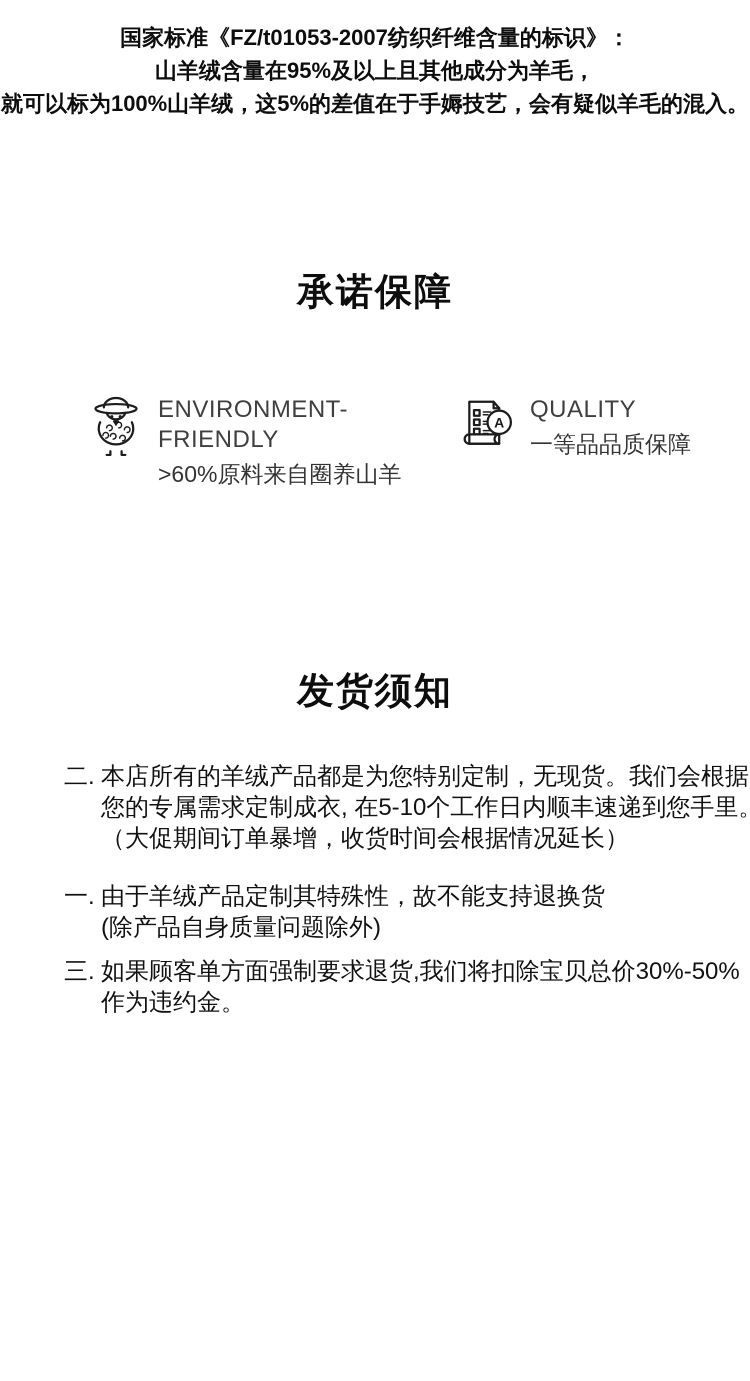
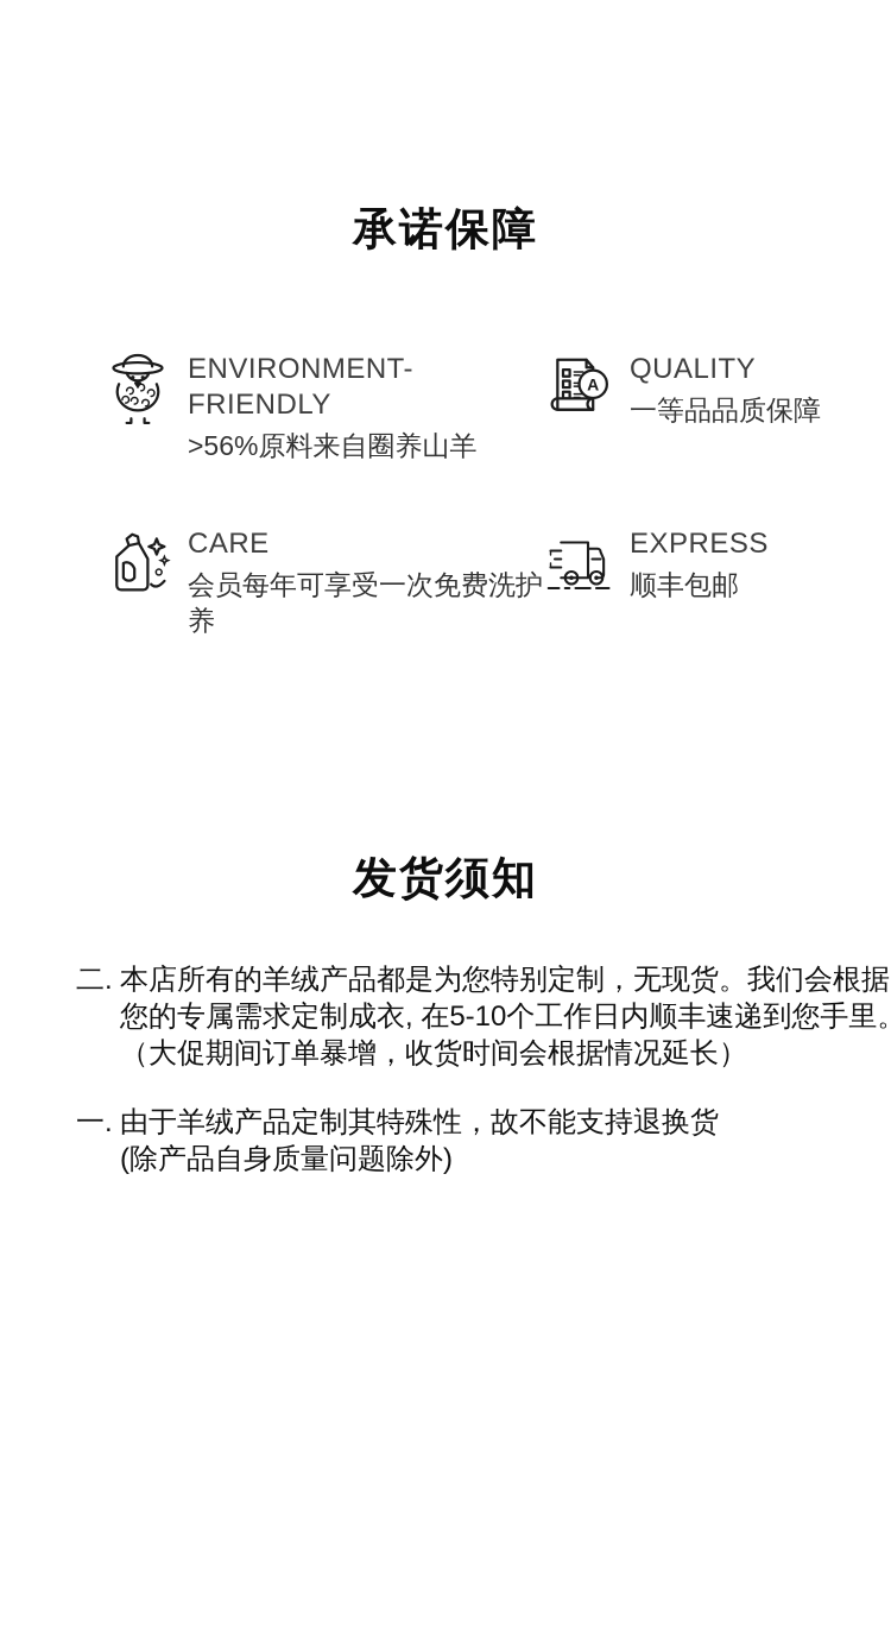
- 国家标准《FZ/t01053-2007纺织纤维含量的标识》：
- 山羊绒含量在95%及以上且其他成分为羊毛，
- 就可以标为100%山羊绒，这5%的差值在于手媷技艺，会有疑似羊毛的混入。
  承诺保障
  ENVIRONMENT-FRIENDLY
- >60%原料来自圈养山羊
+ >56%原料来自圈养山羊
  A
  QUALITY
  一等品品质保障
+ CARE
+ 会员每年可享受一次免费洗护养
+ EXPRESS
+ 顺丰包邮
  发货须知
  二.
  本店所有的羊绒产品都是为您特别定制，无现货。我们会根据
  您的专属需求定制成衣, 在5-10个工作日内顺丰速递到您手里
  （大促期间订单暴增，收货时间会根据情况延长）
  一.
  由于羊绒产品定制其特殊性，故不能支持退换货
  (除产品自身质量问题除外)
- 三.
- 如果顾客单方面强制要求退货,我们将扣除宝贝总价30%-50%
- 作为违约金。
